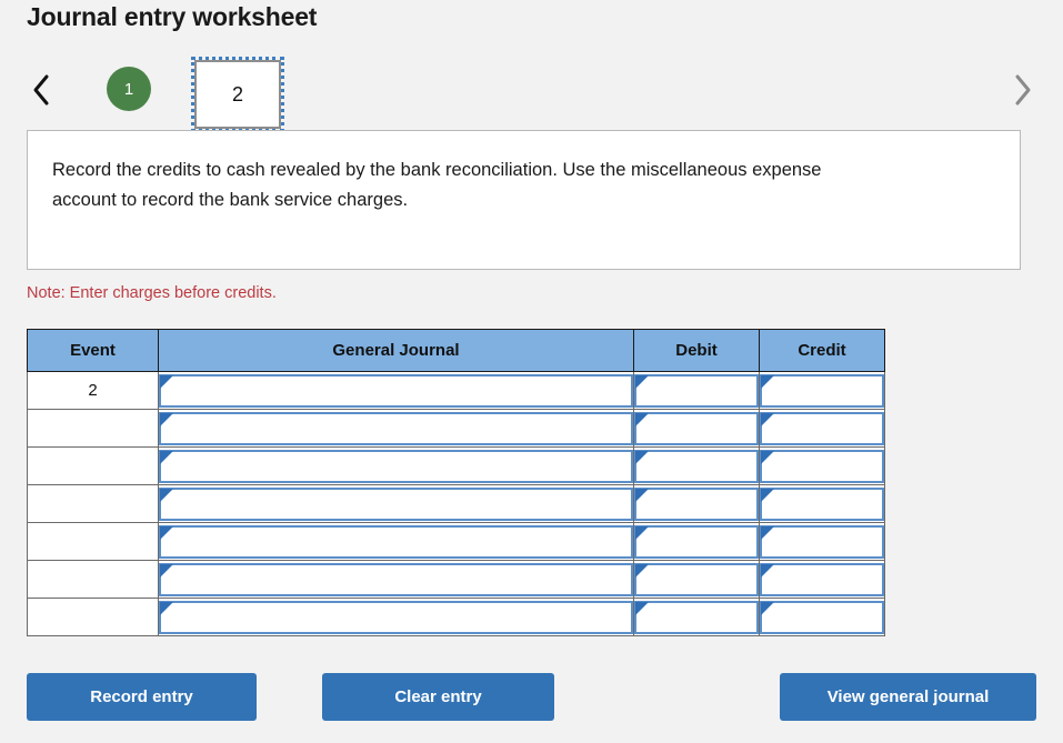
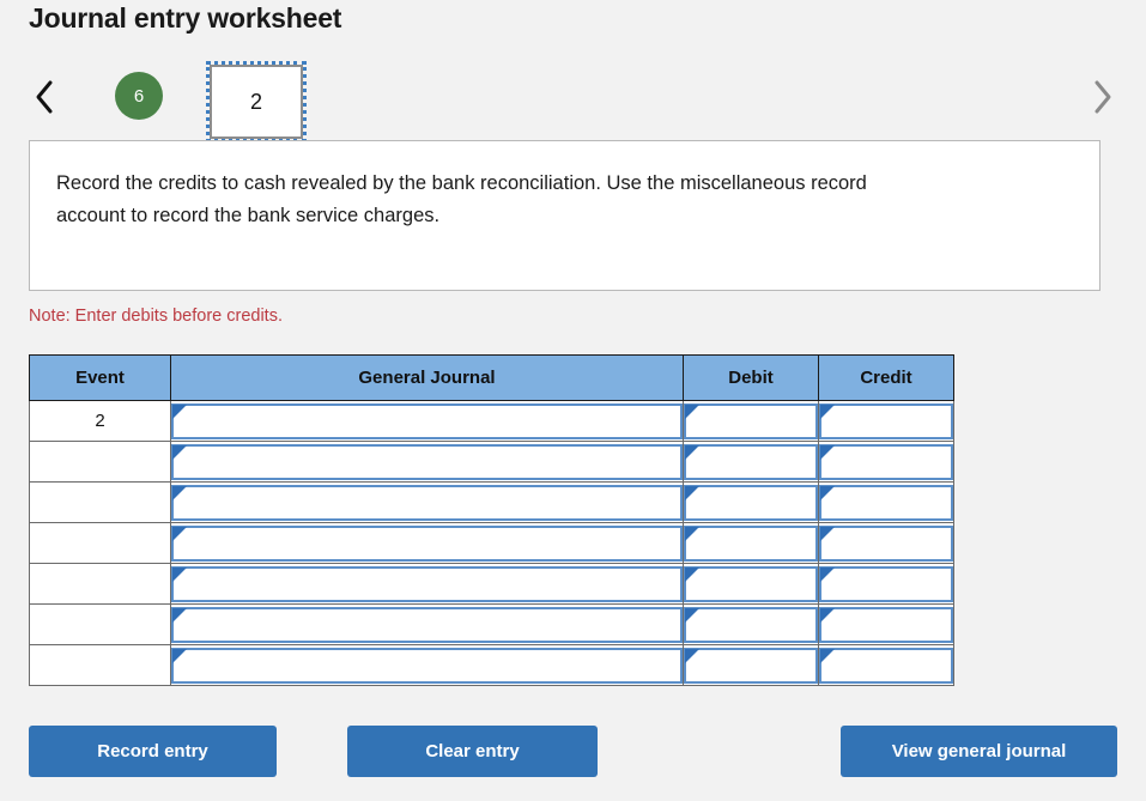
  Journal entry worksheet
- 1
+ 6
  2
- Record the credits to cash revealed by the bank reconciliation. Use the miscellaneous expense account to record the bank service charges.
+ Record the credits to cash revealed by the bank reconciliation. Use the miscellaneous record account to record the bank service charges.
- Note: Enter charges before credits.
+ Note: Enter debits before credits.
  Event	General Journal	Debit	Credit
  2
  Record entry
  Clear entry
  View general journal
